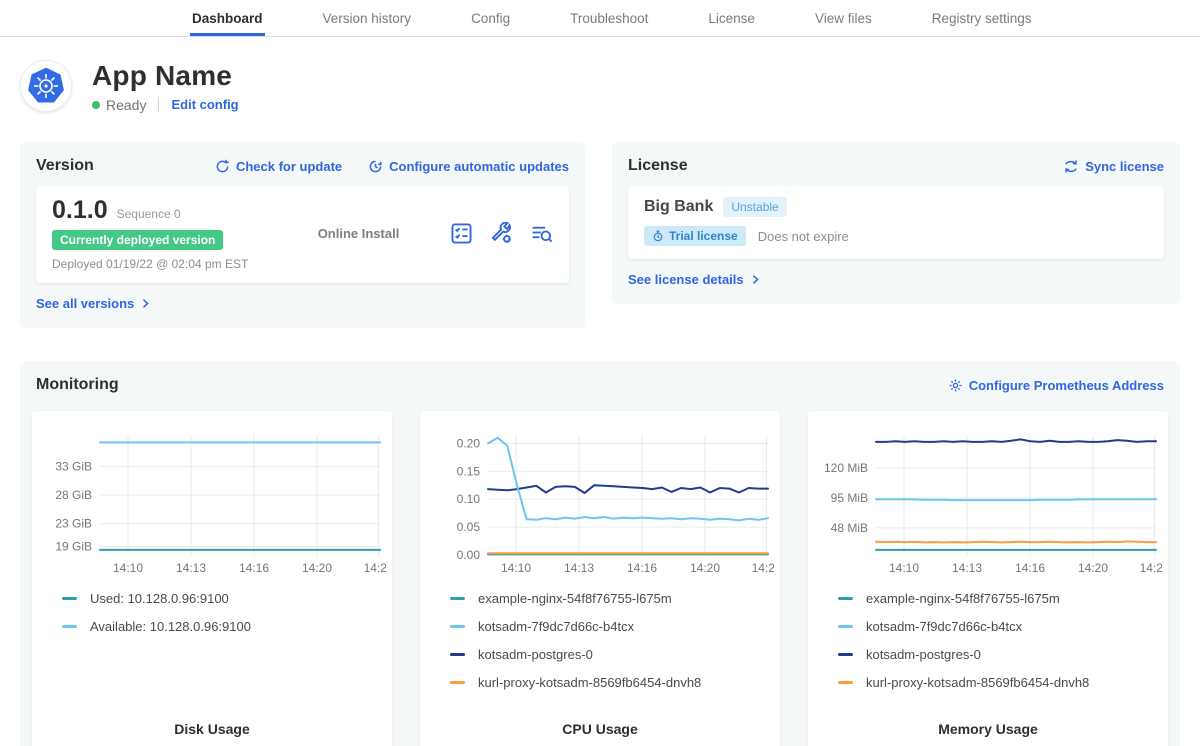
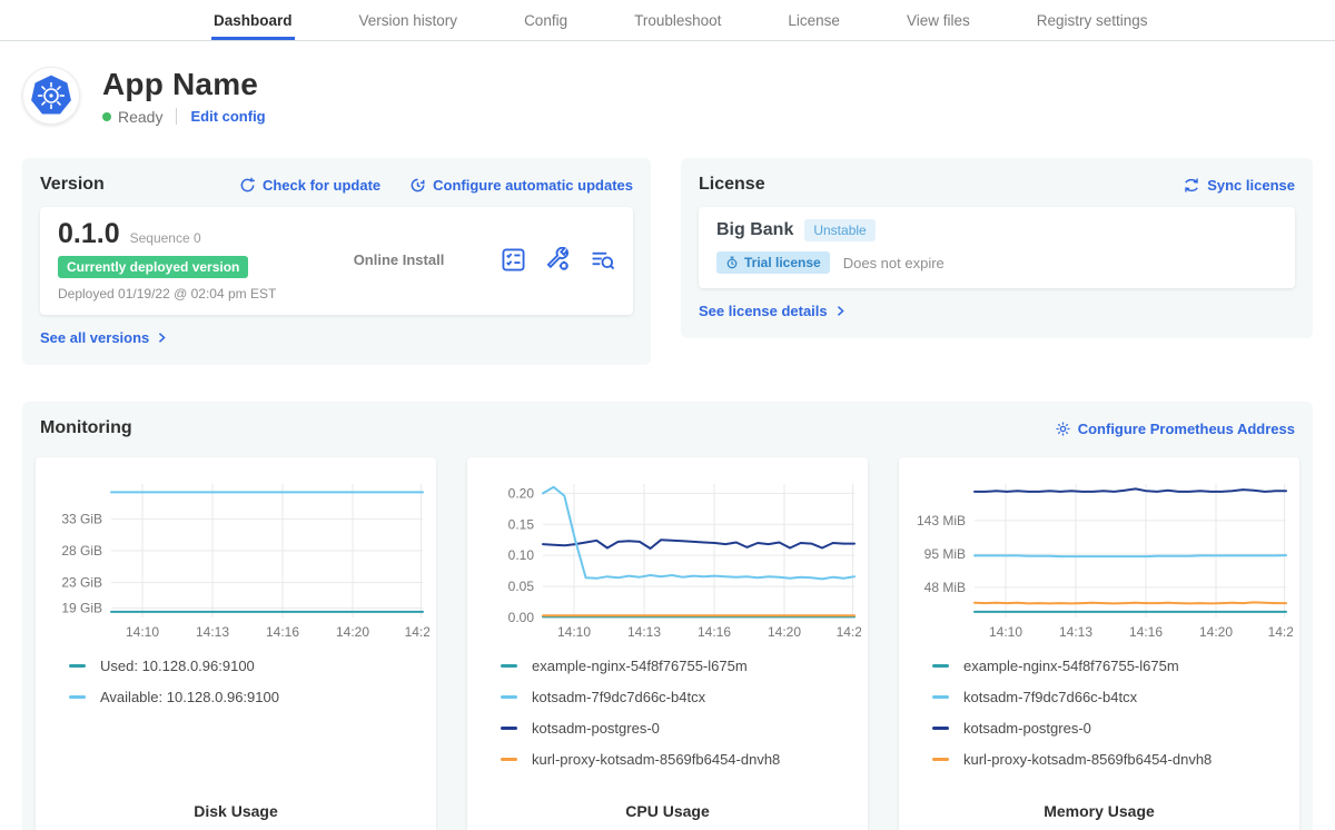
  Dashboard
  Version history
  Config
  Troubleshoot
  License
  View files
  Registry settings
  App Name
  Ready
  Edit config
  Version
  Check for update
  Configure automatic updates
  0.1.0
  Sequence 0
  Currently deployed version
  Deployed 01/19/22 @ 02:04 pm EST
  Online Install
  See all versions
  License
  Sync license
  Big Bank
  Unstable
  Trial license
  Does not expire
  See license details
  Monitoring
  Configure Prometheus Address
  14:10
  14:13
  14:16
  14:20
  14:2
  33 GiB
  28 GiB
  23 GiB
  19 GiB
  Used: 10.128.0.96:9100
  Available: 10.128.0.96:9100
  Disk Usage
  14:10
  14:13
  14:16
  14:20
  14:2
  0.20
  0.15
  0.10
  0.05
  0.00
  example-nginx-54f8f76755-l675m
  kotsadm-7f9dc7d66c-b4tcx
  kotsadm-postgres-0
  kurl-proxy-kotsadm-8569fb6454-dnvh8
  CPU Usage
  14:10
  14:13
  14:16
  14:20
  14:2
- 120 MiB
+ 143 MiB
  95 MiB
  48 MiB
  example-nginx-54f8f76755-l675m
  kotsadm-7f9dc7d66c-b4tcx
  kotsadm-postgres-0
  kurl-proxy-kotsadm-8569fb6454-dnvh8
  Memory Usage
